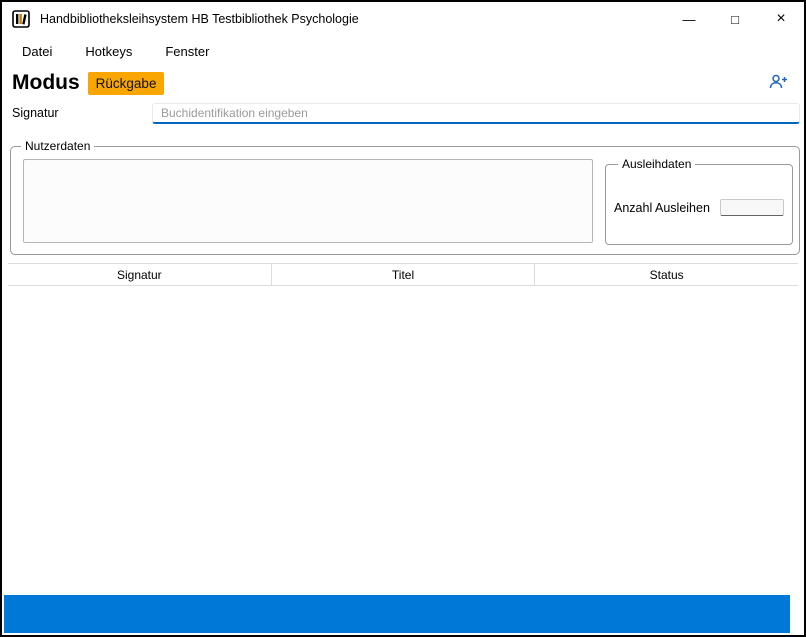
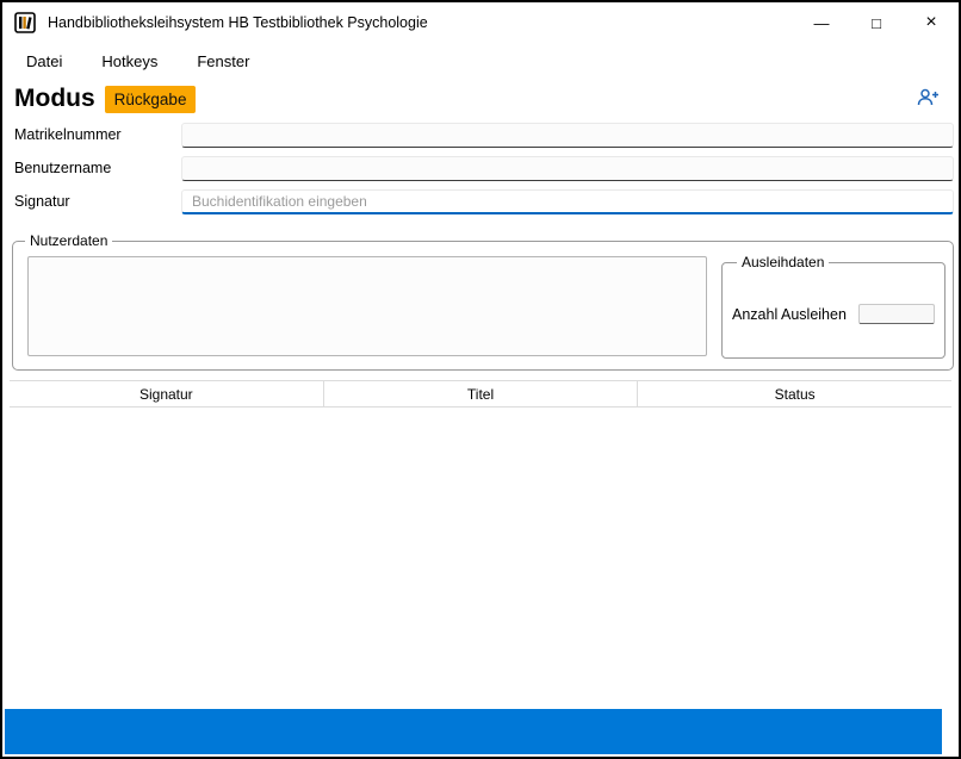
  Handbibliotheksleihsystem HB Testbibliothek Psychologie
  —
  □
  ×
  Datei
  Hotkeys
  Fenster
  Modus
  Rückgabe
+ Matrikelnummer
+ Benutzername
  Signatur
  Buchidentifikation eingeben
  Nutzerdaten
  Ausleihdaten
  Anzahl Ausleihen
  Signatur
  Titel
  Status
